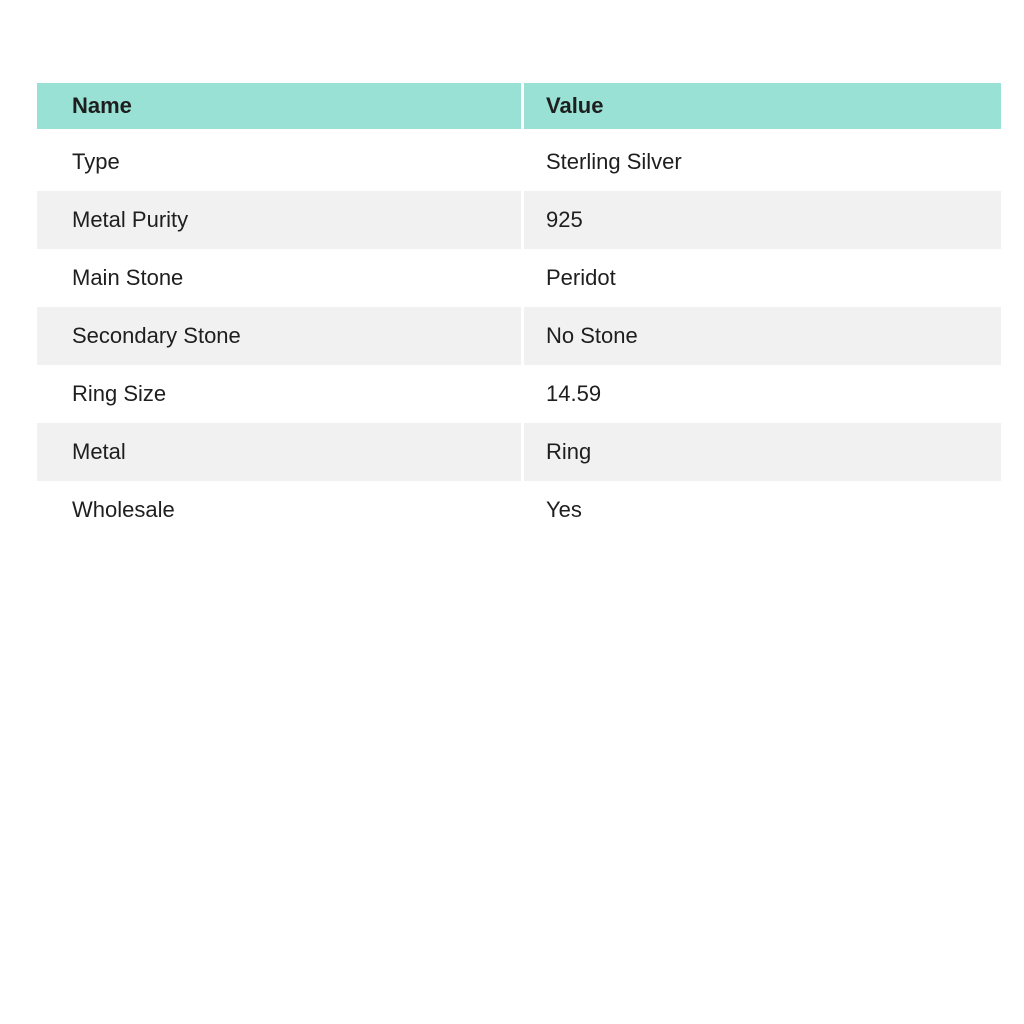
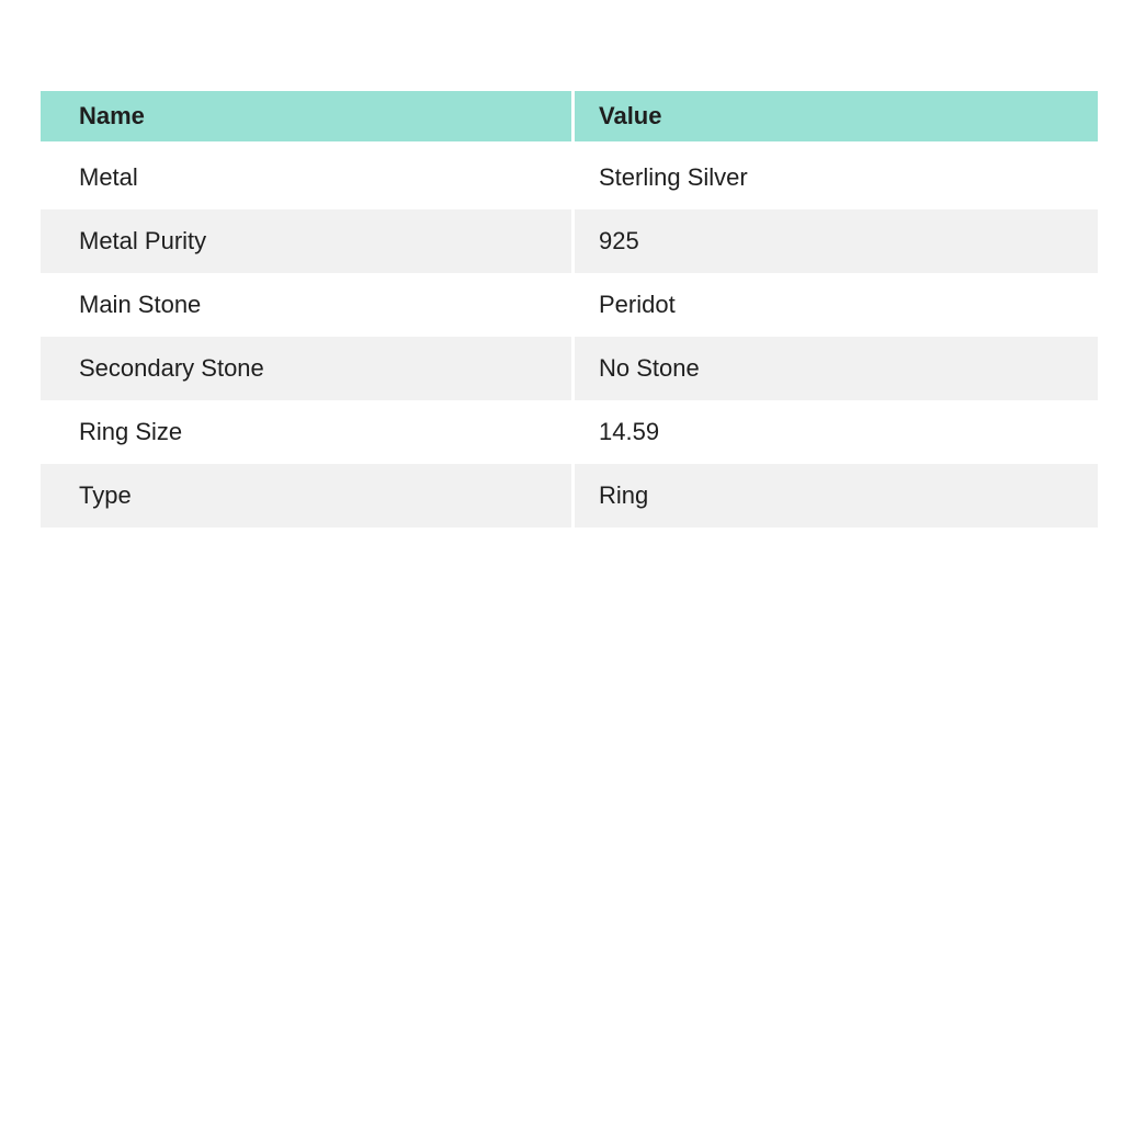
  Name	Value
- Type	Sterling Silver
+ Metal	Sterling Silver
  Metal Purity	925
  Main Stone	Peridot
  Secondary Stone	No Stone
  Ring Size	14.59
- Metal	Ring
+ Type	Ring
- Wholesale	Yes
